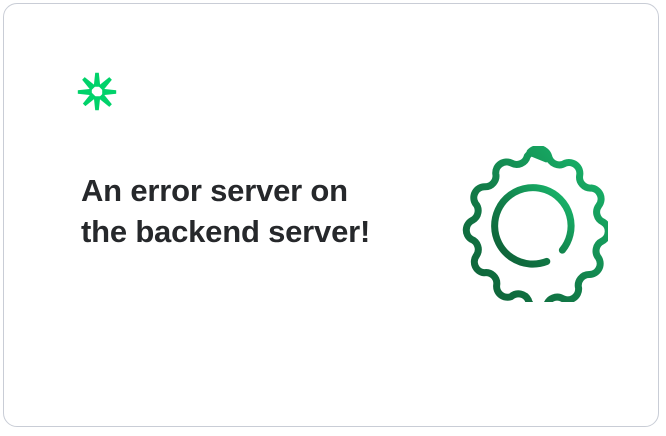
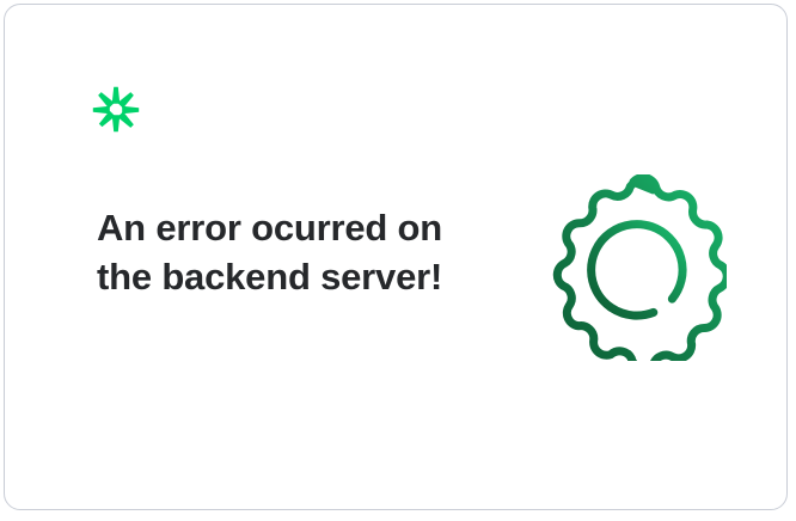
- An error server on the backend server!
+ An error ocurred on the backend server!
